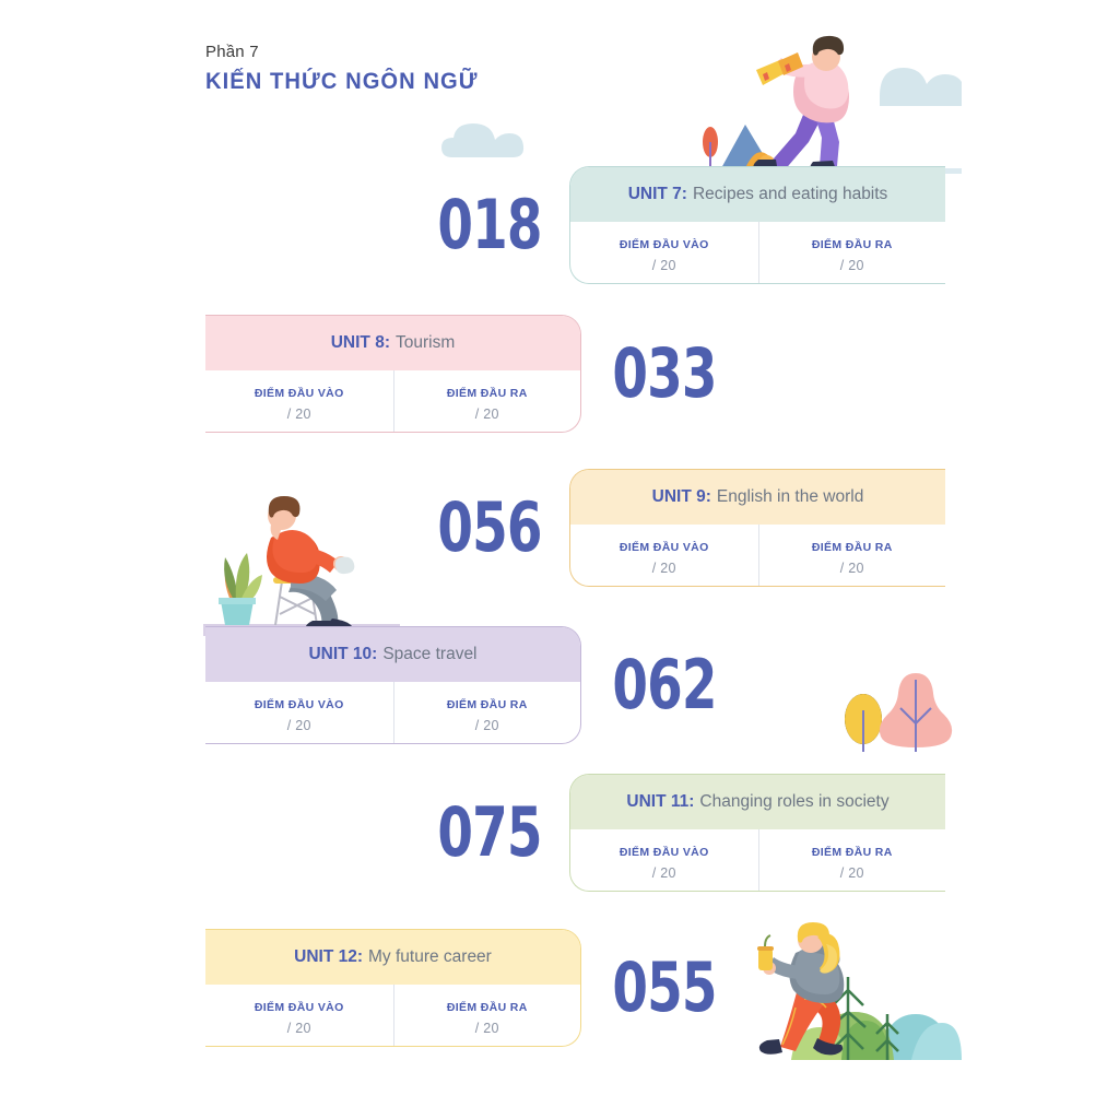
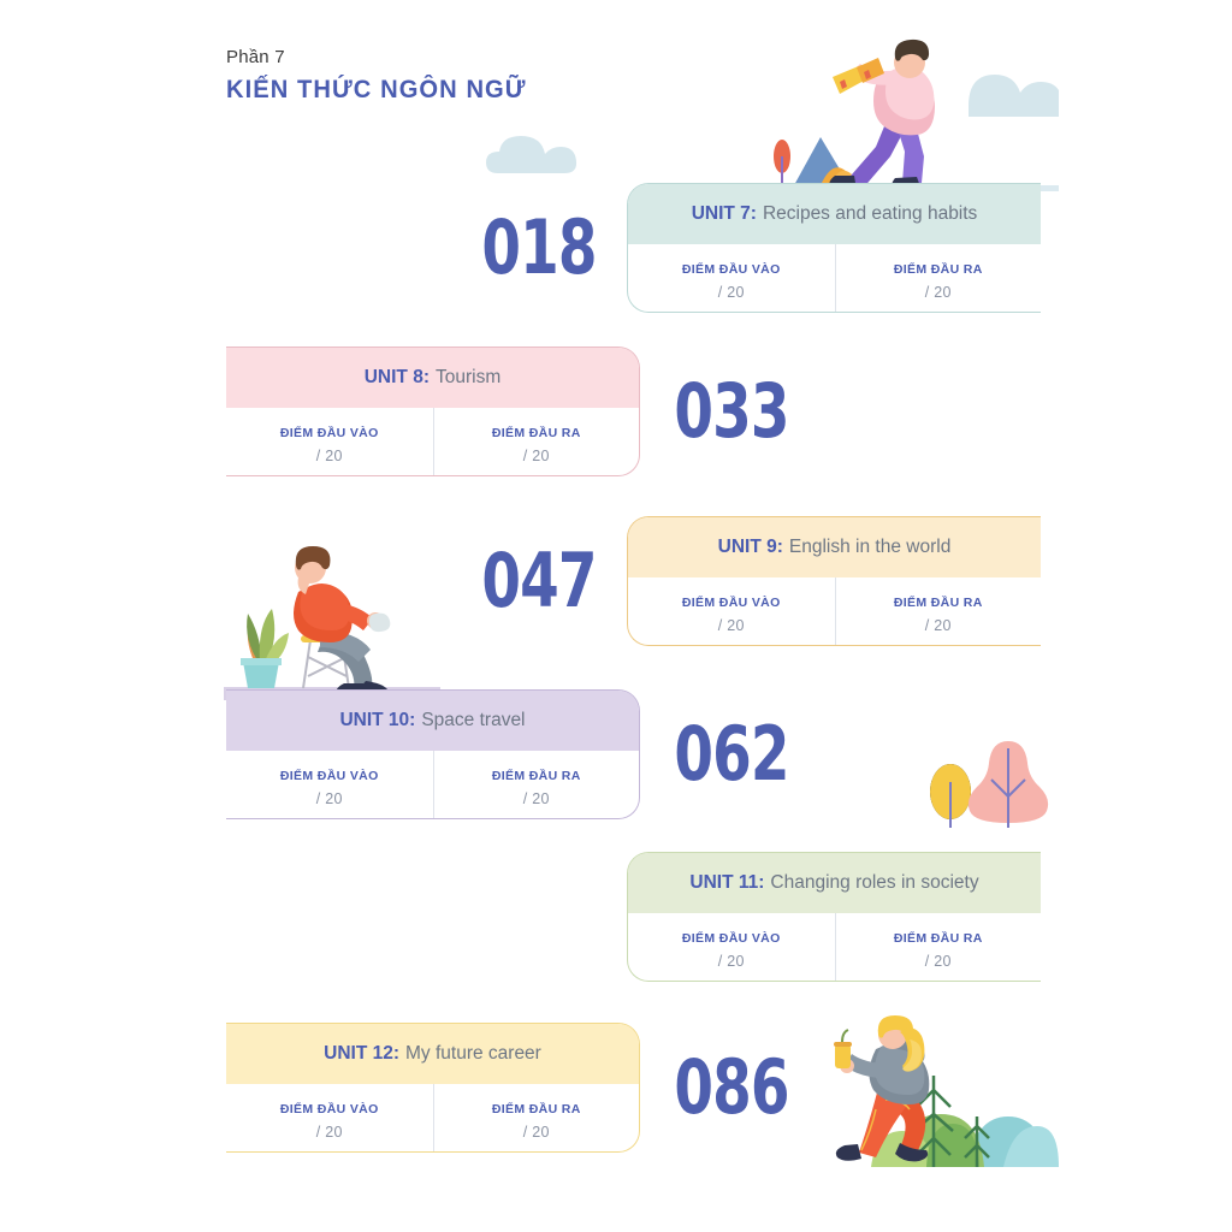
  Phần 7
  KIẾN THỨC NGÔN NGỮ
  018
  UNIT 7:
  Recipes and eating habits
  ĐIỂM ĐẦU VÀO
  / 20
  ĐIỂM ĐẦU RA
  / 20
  033
  UNIT 8:
  Tourism
  ĐIỂM ĐẦU VÀO
  / 20
  ĐIỂM ĐẦU RA
  / 20
- 056
+ 047
  UNIT 9:
  English in the world
  ĐIỂM ĐẦU VÀO
  / 20
  ĐIỂM ĐẦU RA
  / 20
  062
  UNIT 10:
  Space travel
  ĐIỂM ĐẦU VÀO
  / 20
  ĐIỂM ĐẦU RA
  / 20
- 075
  UNIT 11:
  Changing roles in society
  ĐIỂM ĐẦU VÀO
  / 20
  ĐIỂM ĐẦU RA
  / 20
- 055
+ 086
  UNIT 12:
  My future career
  ĐIỂM ĐẦU VÀO
  / 20
  ĐIỂM ĐẦU RA
  / 20
